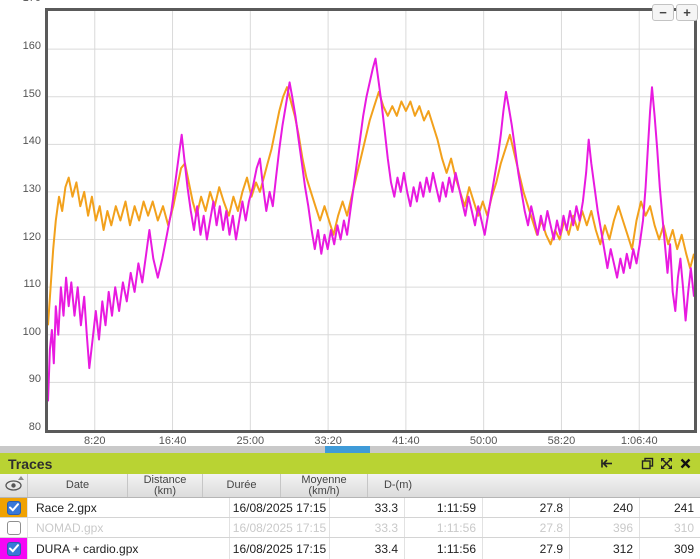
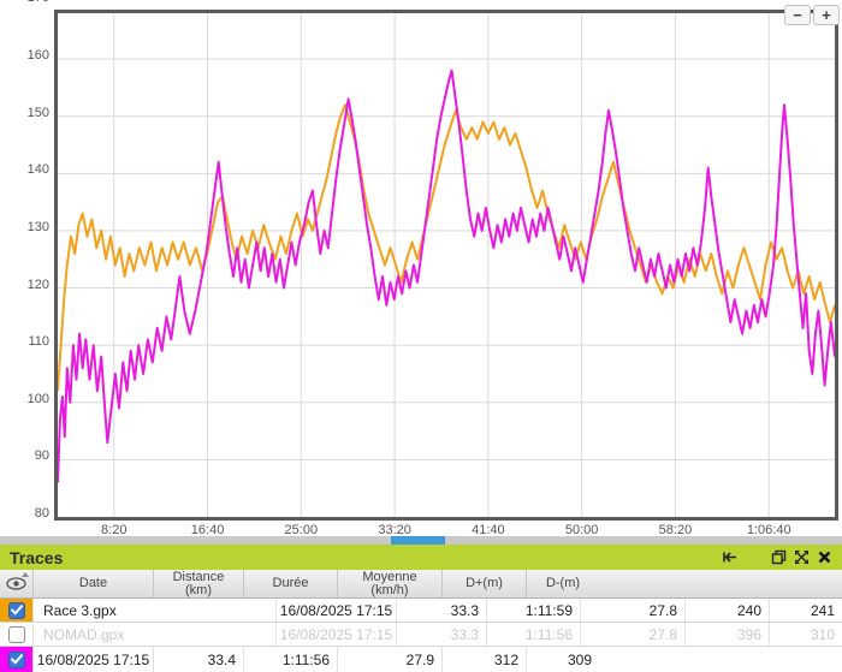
  −
  +
  160
  150
  140
  130
  120
  110
  100
  90
  80
  8:20
  16:40
  25:00
  33:20
  41:40
  50:00
  58:20
  1:06:40
  Traces
  Date
  Distance
  (km)
  Durée
  Moyenne
  (km/h)
+ D+(m)
  D-(m)
- Race 2.gpx
+ Race 3.gpx
  16/08/2025 17:15
  33.3
  1:11:59
  27.8
  240
  241
  NOMAD.gpx
  16/08/2025 17:15
  33.3
  1:11:56
  27.8
  396
  310
- DURA + cardio.gpx
  16/08/2025 17:15
  33.4
  1:11:56
  27.9
  312
  309
